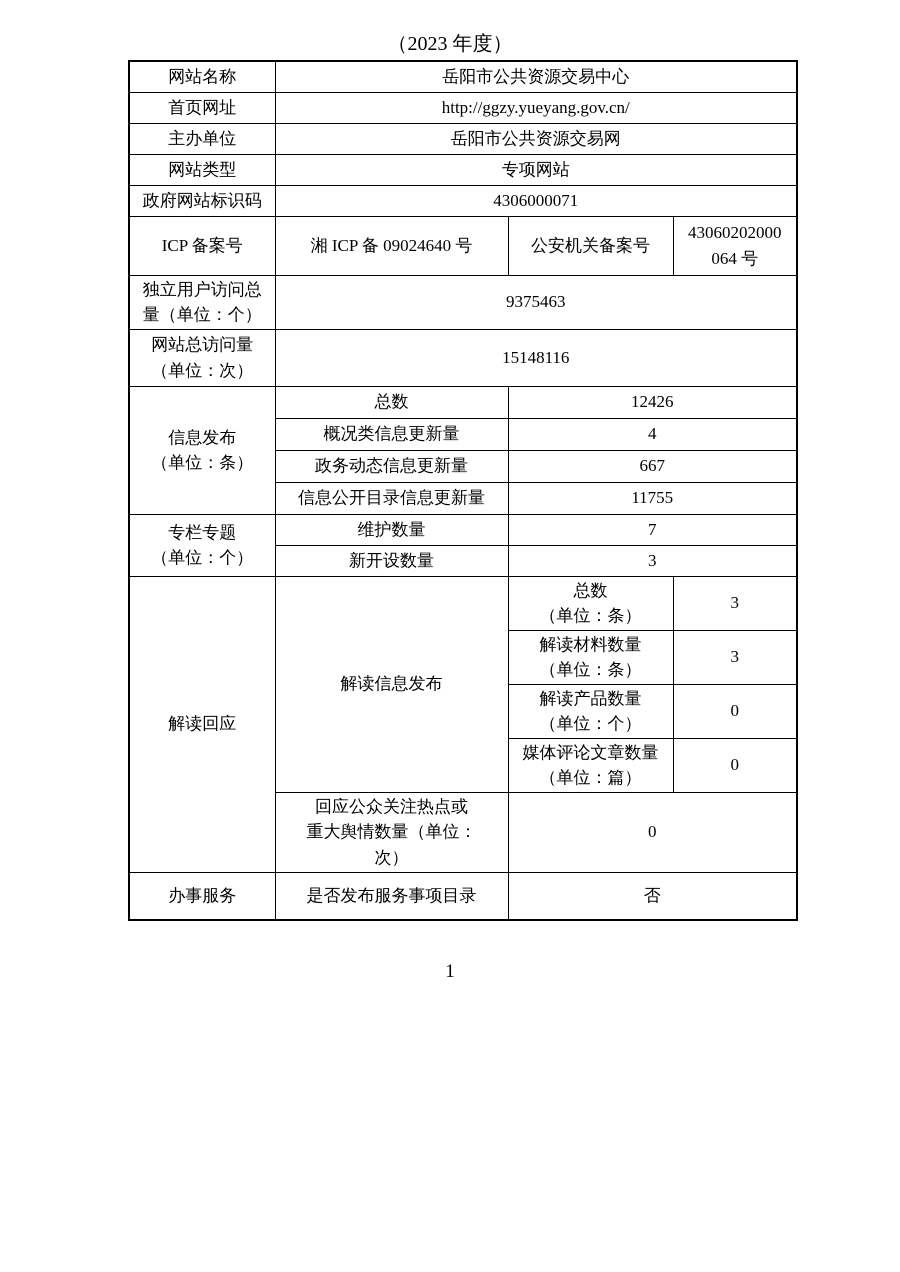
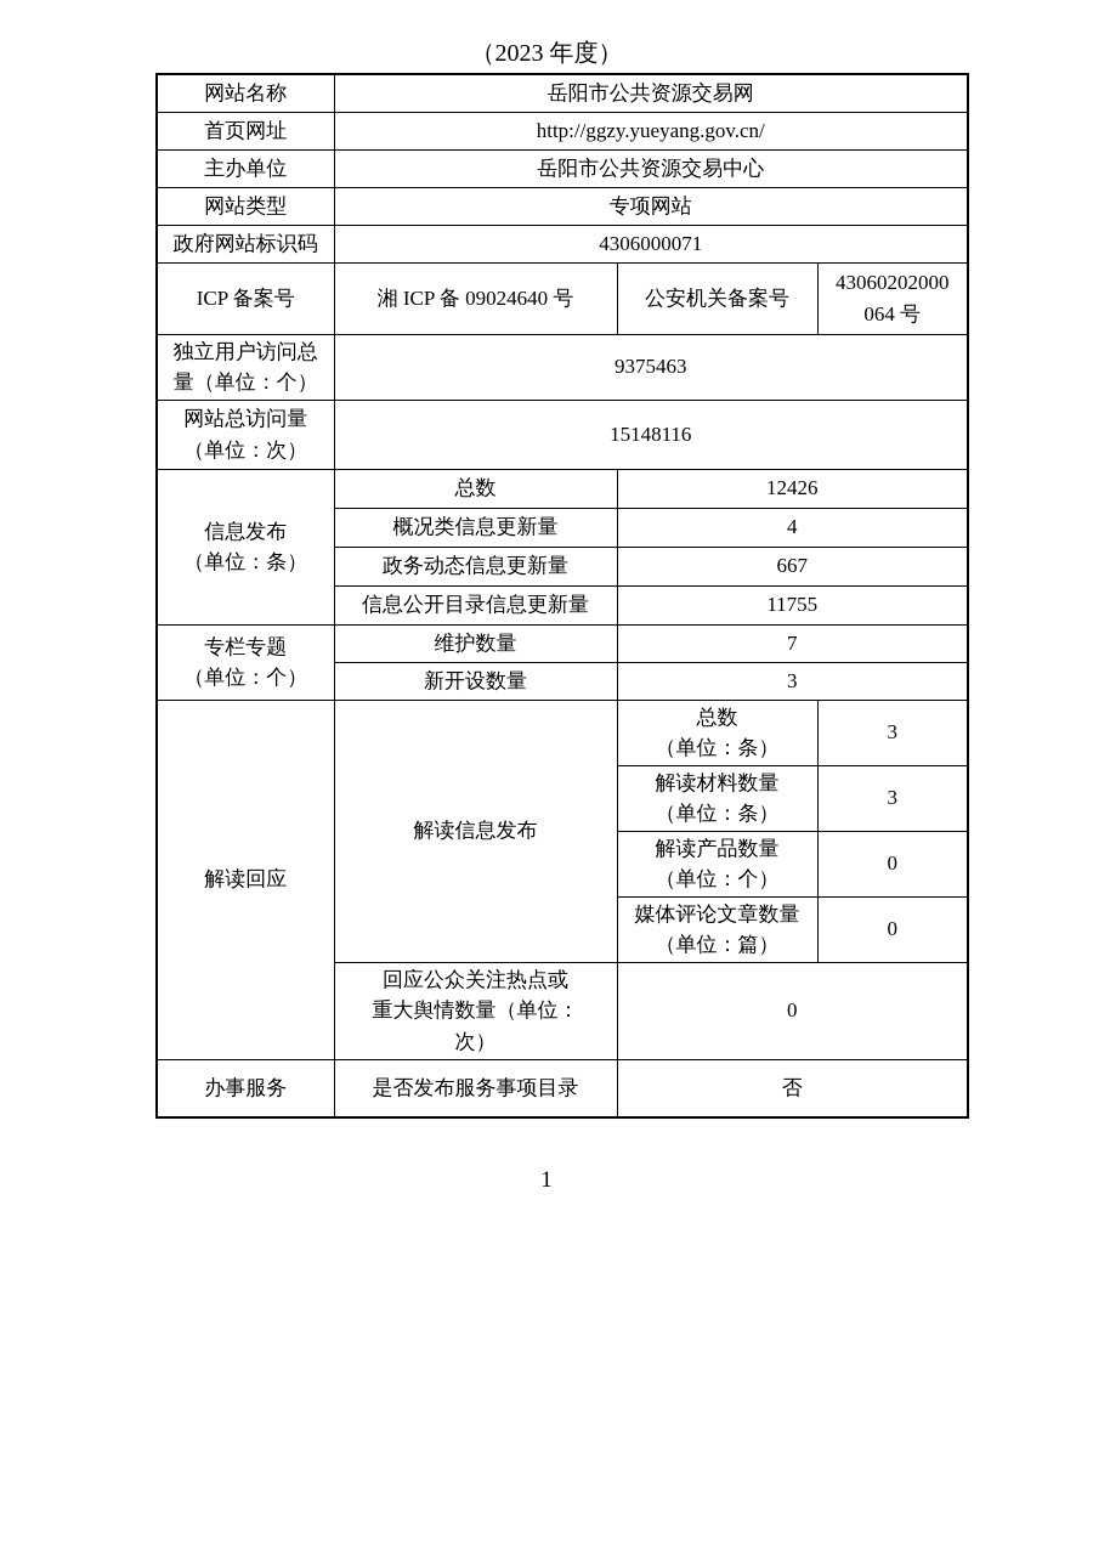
  （2023 年度）
- 网站名称	岳阳市公共资源交易中心
+ 网站名称	岳阳市公共资源交易网
  首页网址	http://ggzy.yueyang.gov.cn/
- 主办单位	岳阳市公共资源交易网
+ 主办单位	岳阳市公共资源交易中心
  网站类型	专项网站
  政府网站标识码	4306000071
  ICP 备案号	湘 ICP 备 09024640 号	公安机关备案号	43060202000 064 号
  独立用户访问总 量（单位：个）	9375463
  网站总访问量 （单位：次）	15148116
  信息发布 （单位：条）	总数	12426
  概况类信息更新量	4
  政务动态信息更新量	667
  信息公开目录信息更新量	11755
  专栏专题 （单位：个）	维护数量	7
  新开设数量	3
  解读回应	解读信息发布	总数 （单位：条）	3
  解读材料数量 （单位：条）	3
  解读产品数量 （单位：个）	0
  媒体评论文章数量 （单位：篇）	0
  回应公众关注热点或 重大舆情数量（单位： 次）	0
  办事服务	是否发布服务事项目录	否
  1
